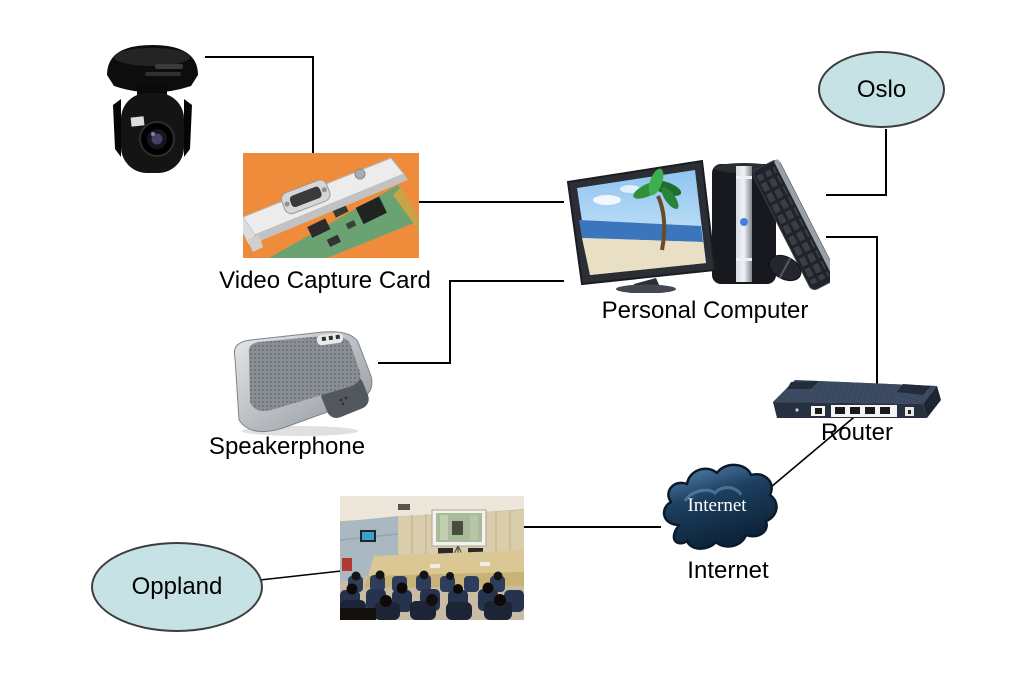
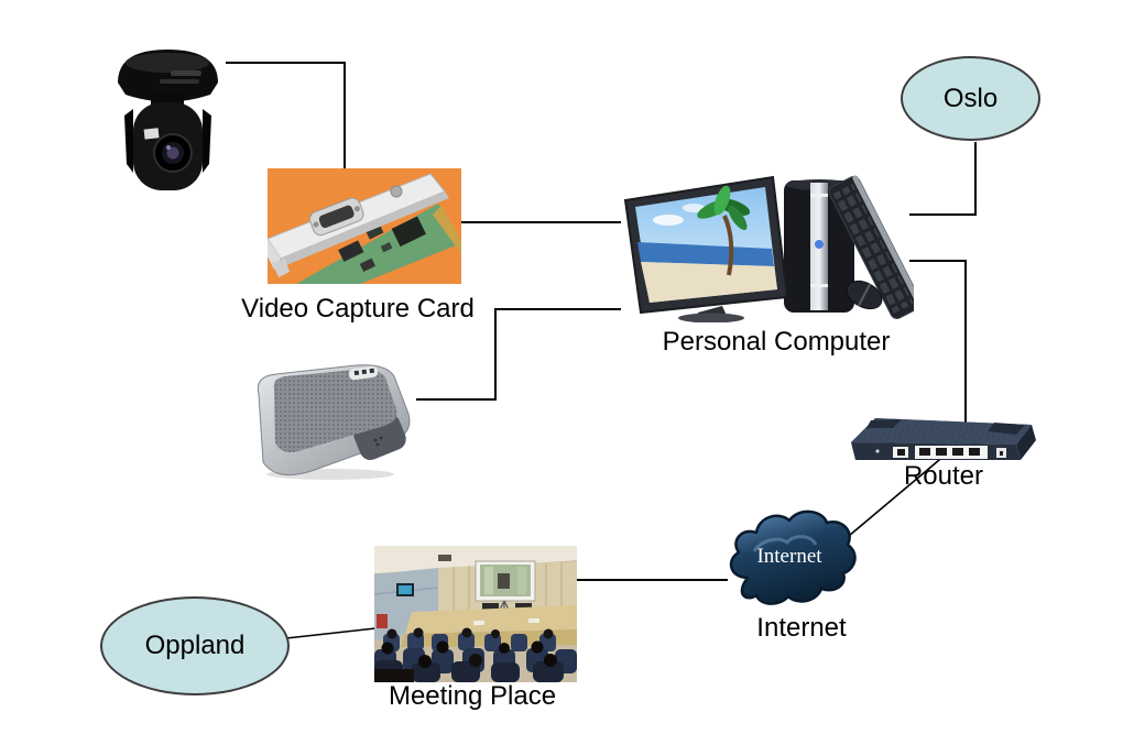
  Video Capture Card
  Personal Computer
- Speakerphone
  Router
  Internet
  Internet
+ Meeting Place
  Oslo
  Oppland
